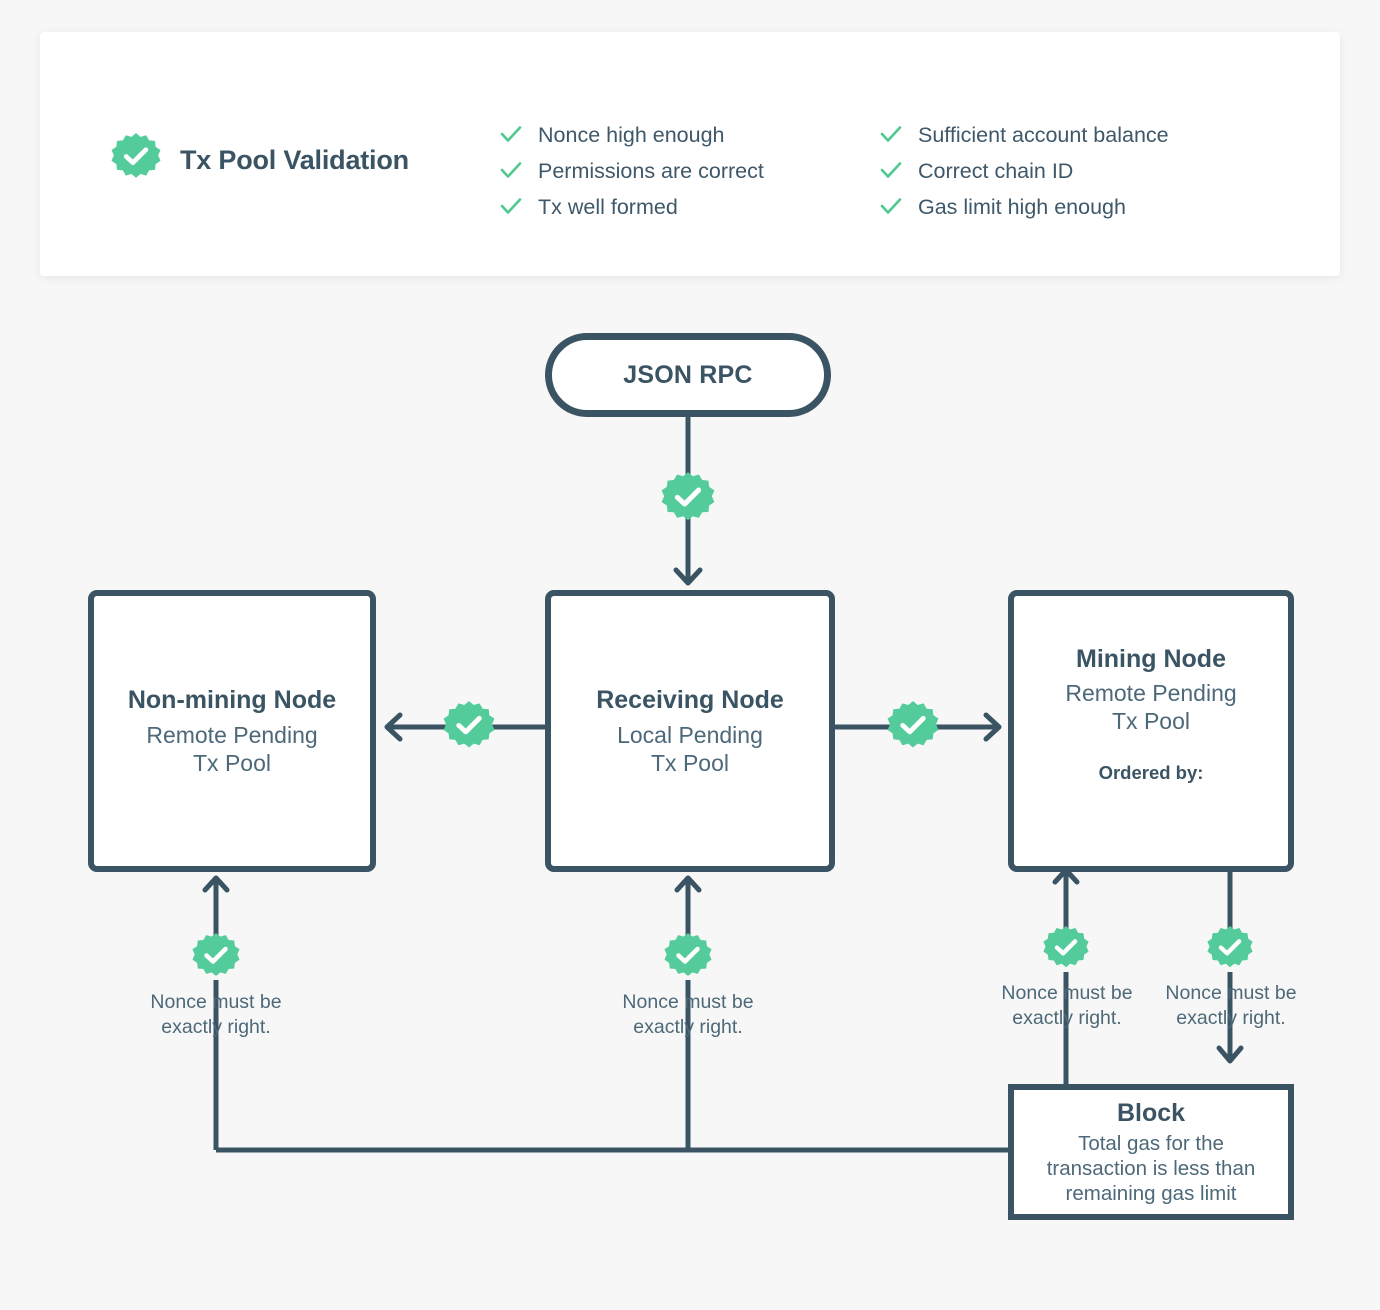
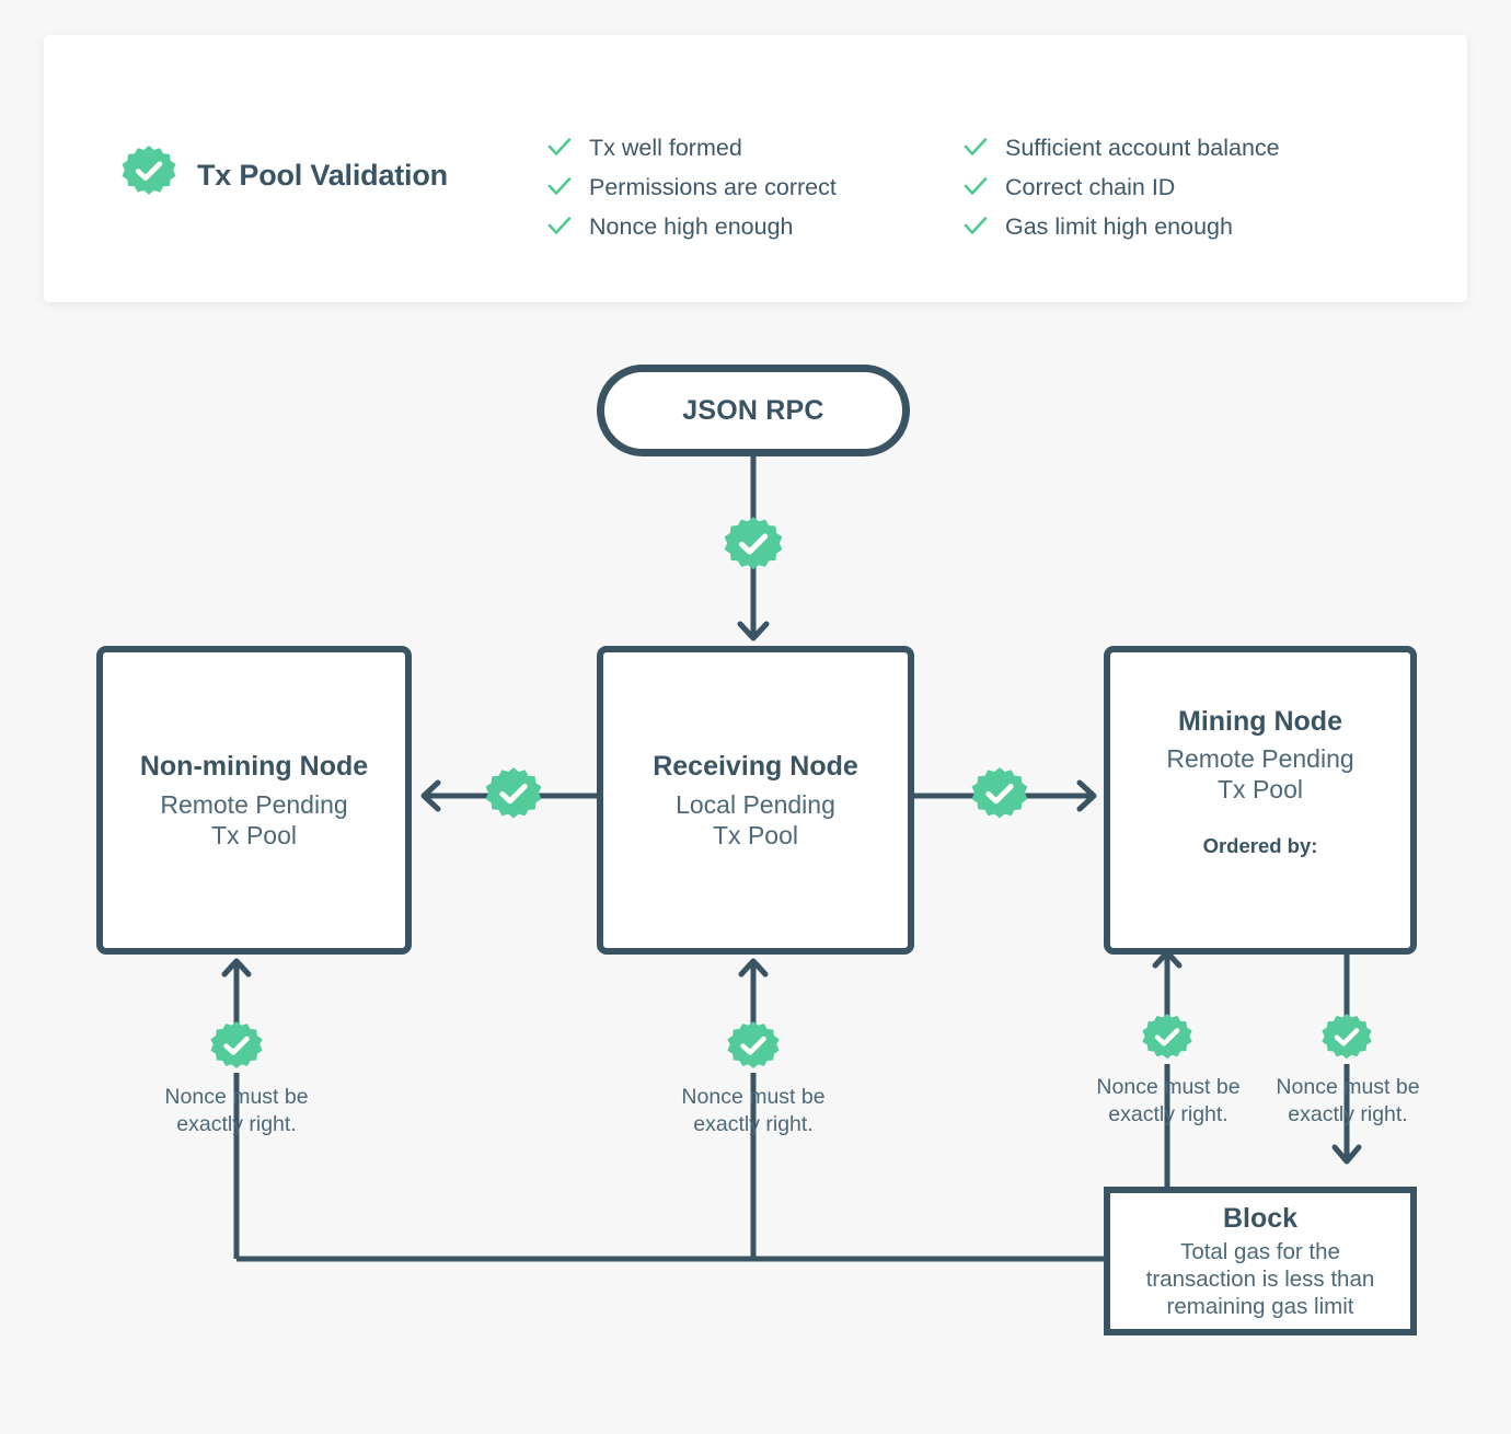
  Tx Pool Validation
- Nonce high enough
+ Tx well formed
  Permissions are correct
- Tx well formed
+ Nonce high enough
  Sufficient account balance
  Correct chain ID
  Gas limit high enough
  JSON RPC
  Non-mining Node
  Remote Pending
  Tx Pool
  Receiving Node
  Local Pending
  Tx Pool
  Mining Node
  Remote Pending
  Tx Pool
  Ordered by:
  Block
  Total gas for the
  transaction is less than
  remaining gas limit
  Nonce must be
  exactly right.
  Nonce must be
  exactly right.
  Nonce must be
  exactly right.
  Nonce must be
  exactly right.
